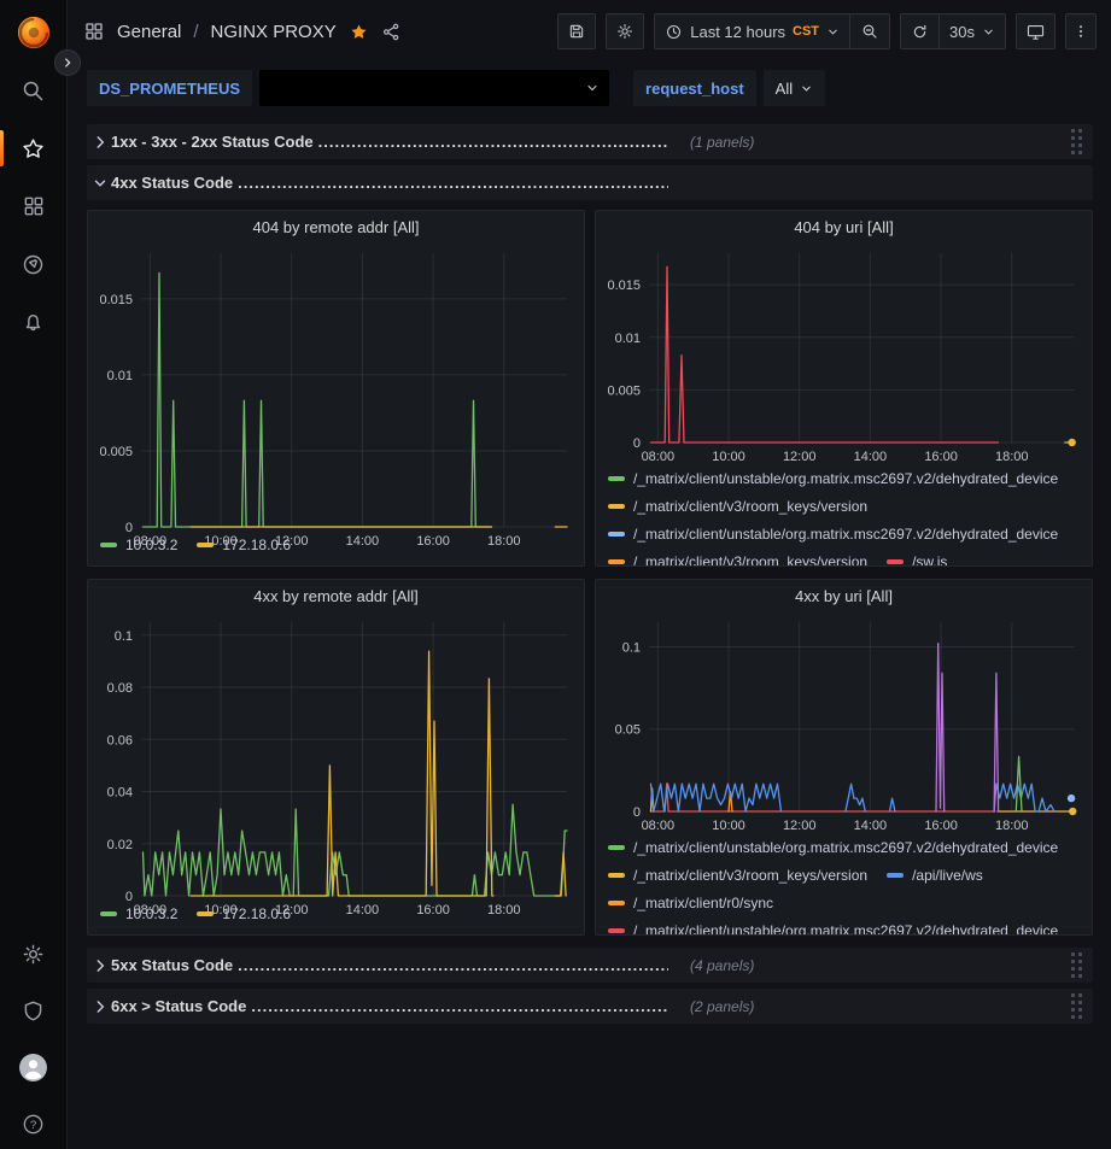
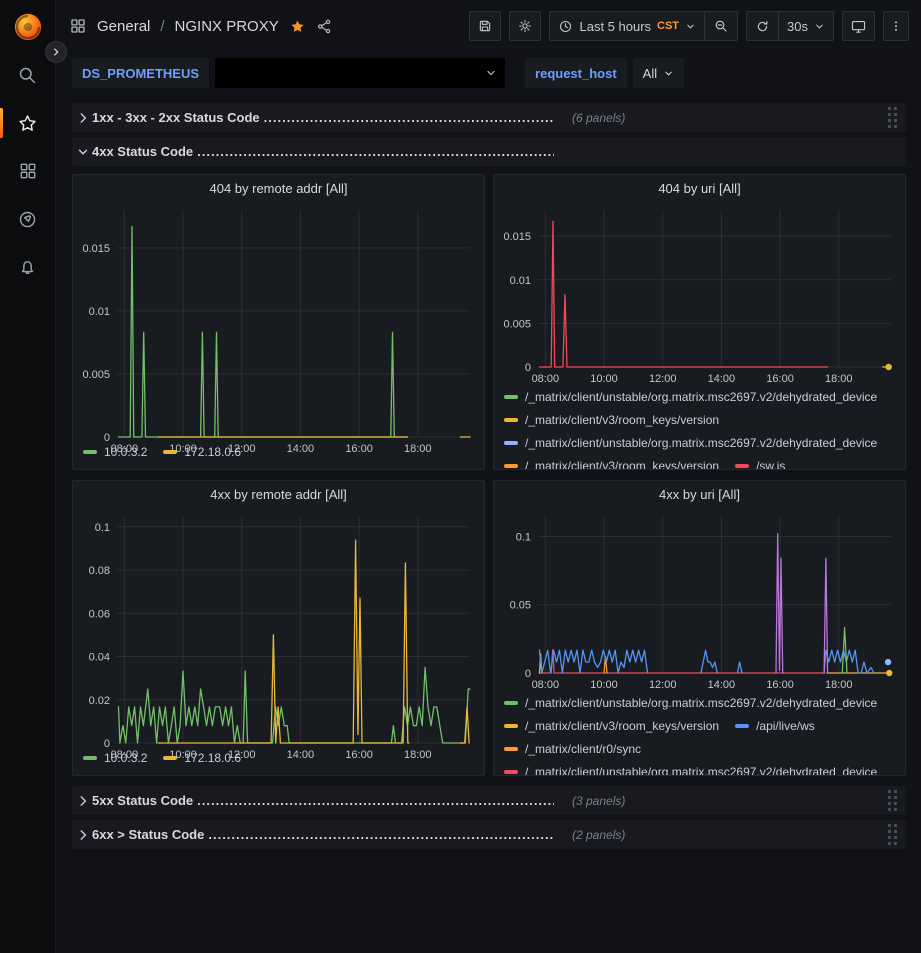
- ?
  General
  /
  NGINX PROXY
- Last 12 hours
+ Last 5 hours
  CST
  30s
  DS_PROMETHEUS
  request_host
  All
  1xx - 3xx - 2xx Status Code
- (1 panels)
+ (6 panels)
  4xx Status Code
  404 by remote addr [All]
  08:00
  0:00
  12:00
  14:00
  16:00
  18:00
  0
  0.005
  0.01
  0.015
  10.0.3.2
  172.18.0.6
  404 by uri [All]
  08:00
  10:00
  12:00
  14:00
  16:00
  18:00
  0
  0.005
  0.01
  0.015
  /_matrix/client/unstable/org.matrix.msc2697.v2/dehydrated_device
  /_matrix/client/v3/room_keys/version
  /_matrix/client/unstable/org.matrix.msc2697.v2/dehydrated_device
  /_matrix/client/v3/room_keys/version
  /sw.js
  4xx by remote addr [All]
  08:00
  0:00
  12:00
  14:00
  16:00
  18:00
  0
  0.02
  0.04
  0.06
  0.08
  0.1
  10.0.3.2
  172.18.0.6
  4xx by uri [All]
  08:00
  10:00
  12:00
  14:00
  16:00
  18:00
  0
  0.05
  0.1
  /_matrix/client/unstable/org.matrix.msc2697.v2/dehydrated_device
  /_matrix/client/v3/room_keys/version
  /api/live/ws
  /_matrix/client/r0/sync
  /_matrix/client/unstable/org.matrix.msc2697.v2/dehydrated_device
  5xx Status Code
- (4 panels)
+ (3 panels)
  6xx > Status Code
  (2 panels)
